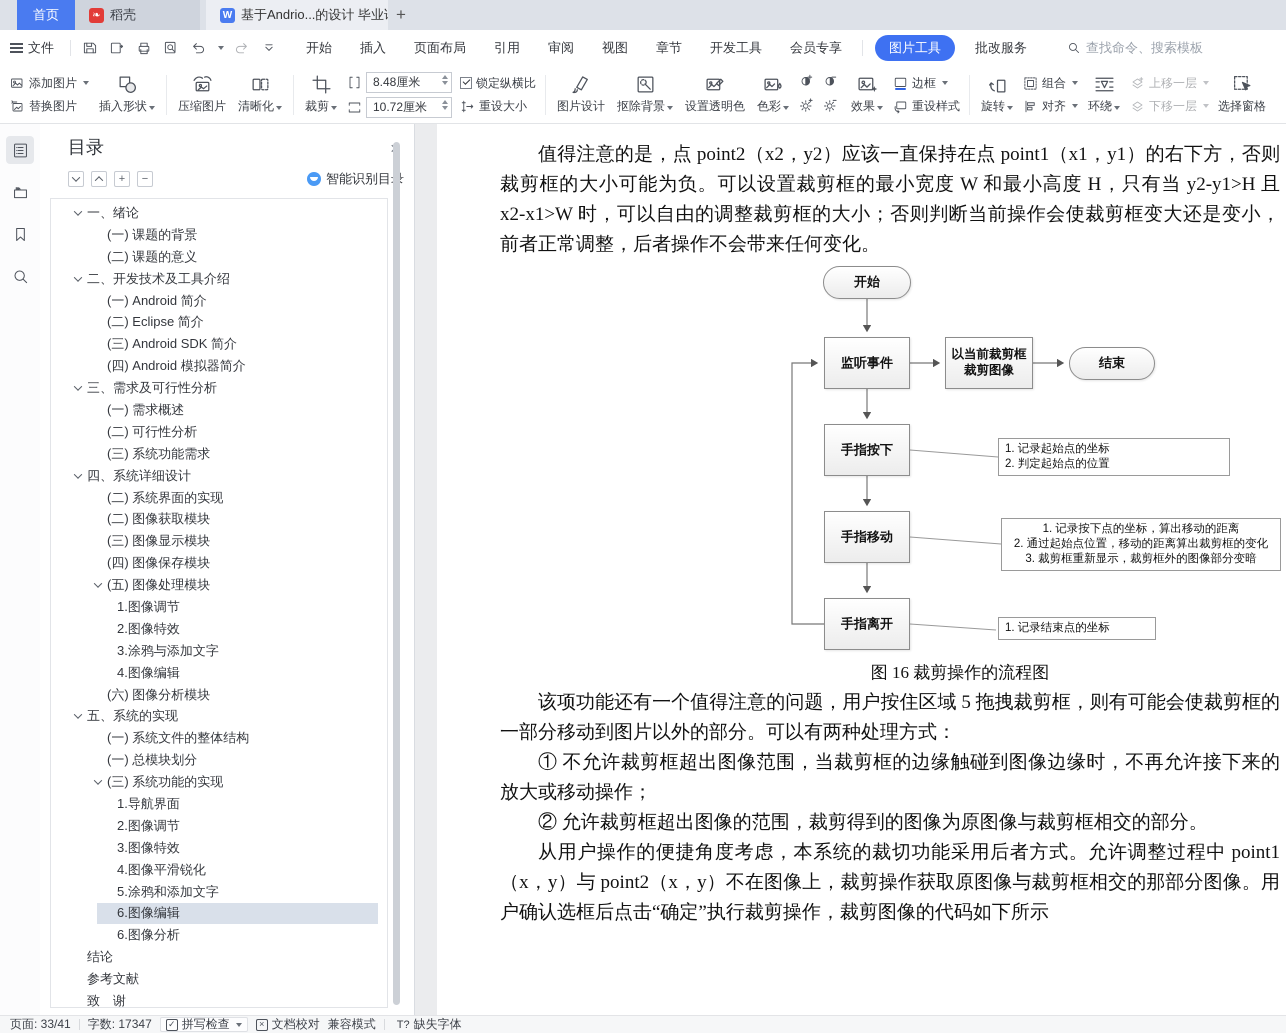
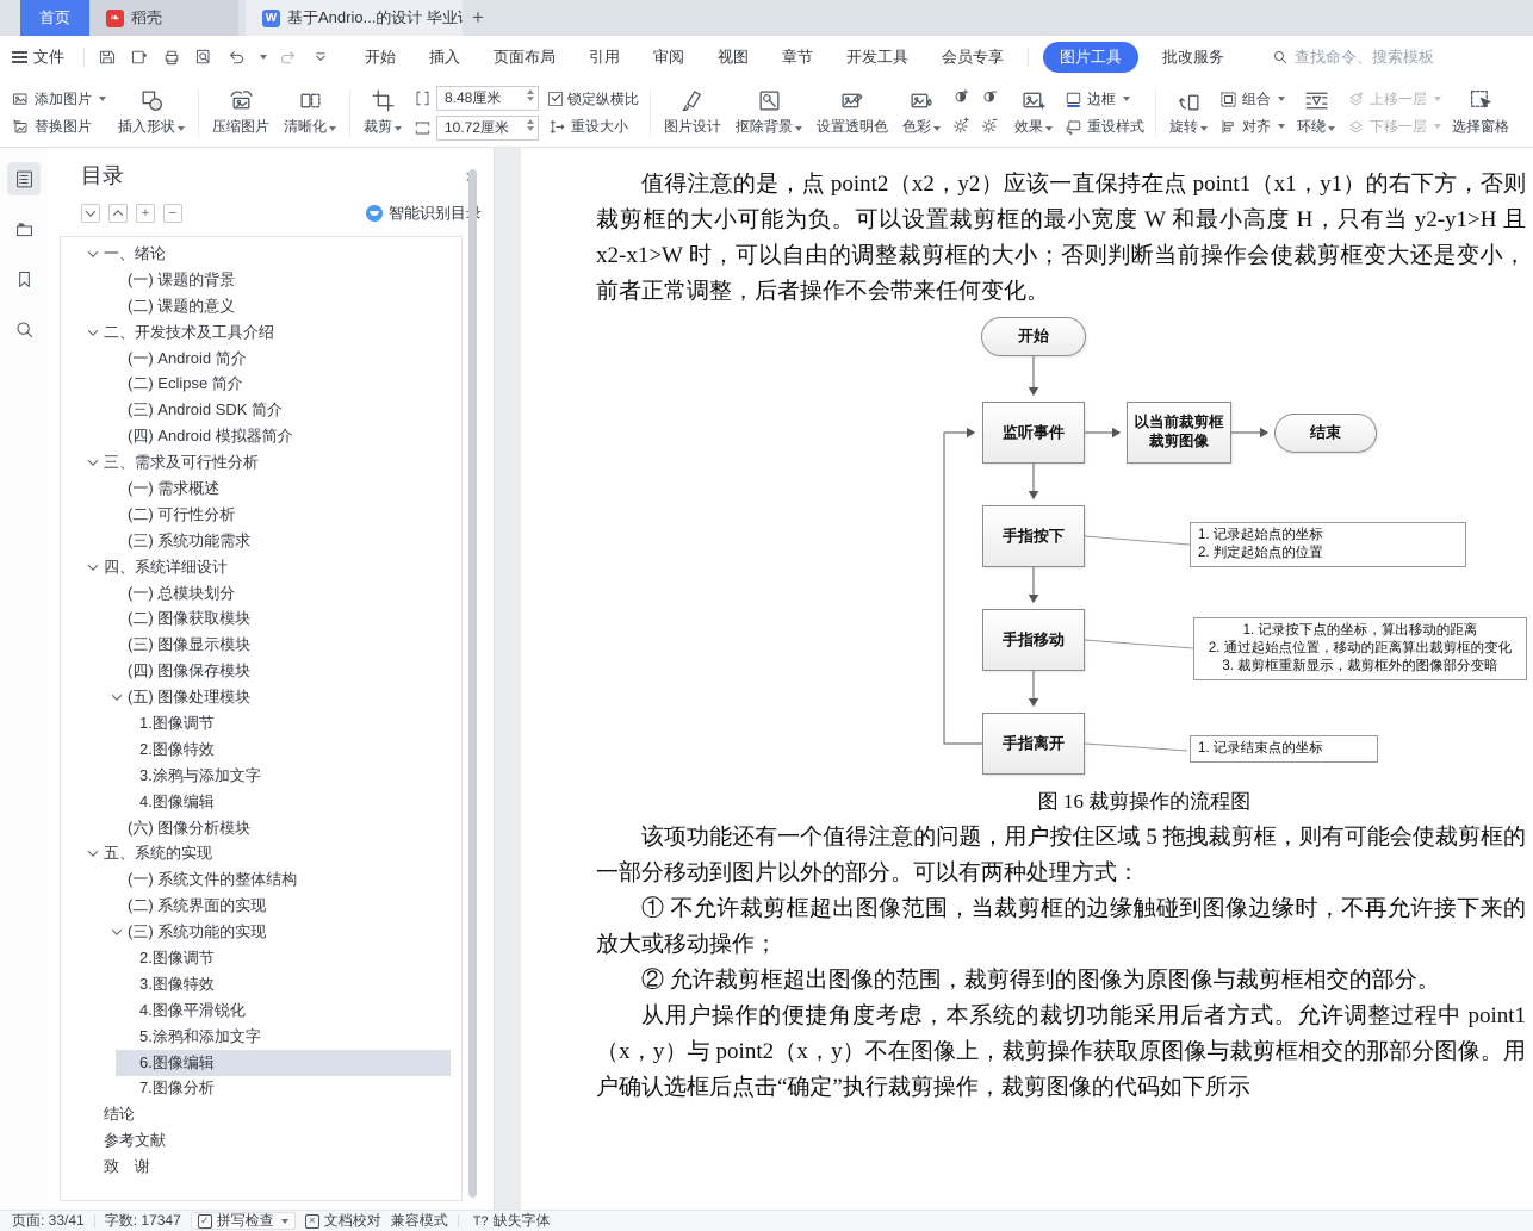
  首页
  ❧
  稻壳
  W
  基于Andrio...的设计 毕业
  +
  文件
  开始
  插入
  页面布局
  引用
  审阅
  视图
  章节
  开发工具
  会员专享
  图片工具
  批改服务
  查找命令、搜索模板
  添加图片
  替换图片
  插入形状
  压缩图片
  清晰化
  裁剪
  8.48厘米
  10.72厘米
  锁定纵横比
  重设大小
  图片设计
  抠除背景
  设置透明色
  色彩
  效果
  边框
  重设样式
  旋转
  组合
  对齐
  环绕
  上移一层
  下移一层
  选择窗格
  目录
  +
  −
  智能识别目
  一、绪论
  (一) 课题的背景
  (二) 课题的意义
  二、开发技术及工具介绍
  (一) Android 简介
  (二) Eclipse 简介
  (三) Android SDK 简介
  (四) Android 模拟器简介
  三、需求及可行性分析
  (一) 需求概述
  (二) 可行性分析
  (三) 系统功能需求
  四、系统详细设计
- (二) 系统界面的实现
+ (一) 总模块划分
  (二) 图像获取模块
  (三) 图像显示模块
  (四) 图像保存模块
  (五) 图像处理模块
  1.图像调节
  2.图像特效
  3.涂鸦与添加文字
  4.图像编辑
  (六) 图像分析模块
  五、系统的实现
  (一) 系统文件的整体结构
- (一) 总模块划分
+ (二) 系统界面的实现
  (三) 系统功能的实现
- 1.导航界面
  2.图像调节
  3.图像特效
  4.图像平滑锐化
  5.涂鸦和添加文字
  6.图像编辑
- 6.图像分析
+ 7.图像分析
  结论
  参考文献
  致 谢
  值得注意的是，点 point2（x2，y2）应该一直保持在点 point1（x1，y1）的右下方，否则裁剪框的大小可能为负。可以设置裁剪框的最小宽度 W 和最小高度 H，只有当 y2-y1>H 且 x2-x1>W 时，可以自由的调整裁剪框的大小；否则判断当前操作会使裁剪框变大还是变小，前者正常调整，后者操作不会带来任何变化。
  开始
  监听事件
  以当前裁剪框裁剪图像
  结束
  手指按下
  手指移动
  手指离开
  1. 记录起始点的坐标
  2. 判定起始点的位置
  1. 记录按下点的坐标，算出移动的距离
  2. 通过起始点位置，移动的距离算出裁剪框的变化
  3. 裁剪框重新显示，裁剪框外的图像部分变暗
  1. 记录结束点的坐标
  图 16 裁剪操作的流程图
  该项功能还有一个值得注意的问题，用户按住区域 5 拖拽裁剪框，则有可能会使裁剪框的一部分移动到图片以外的部分。可以有两种处理方式：
  ① 不允许裁剪框超出图像范围，当裁剪框的边缘触碰到图像边缘时，不再允许接下来的放大或移动操作；
  ② 允许裁剪框超出图像的范围，裁剪得到的图像为原图像与裁剪框相交的部分。
  从用户操作的便捷角度考虑，本系统的裁切功能采用后者方式。允许调整过程中 point1（x，y）与 point2（x，y）不在图像上，裁剪操作获取原图像与裁剪框相交的那部分图像。用户确认选框后点击“确定”执行裁剪操作，裁剪图像的代码如下所示
  页面: 33/41
  字数: 17347
  ✓
  拼写检查
  ×
  文档校对
  兼容模式
  T?
  缺失字体
